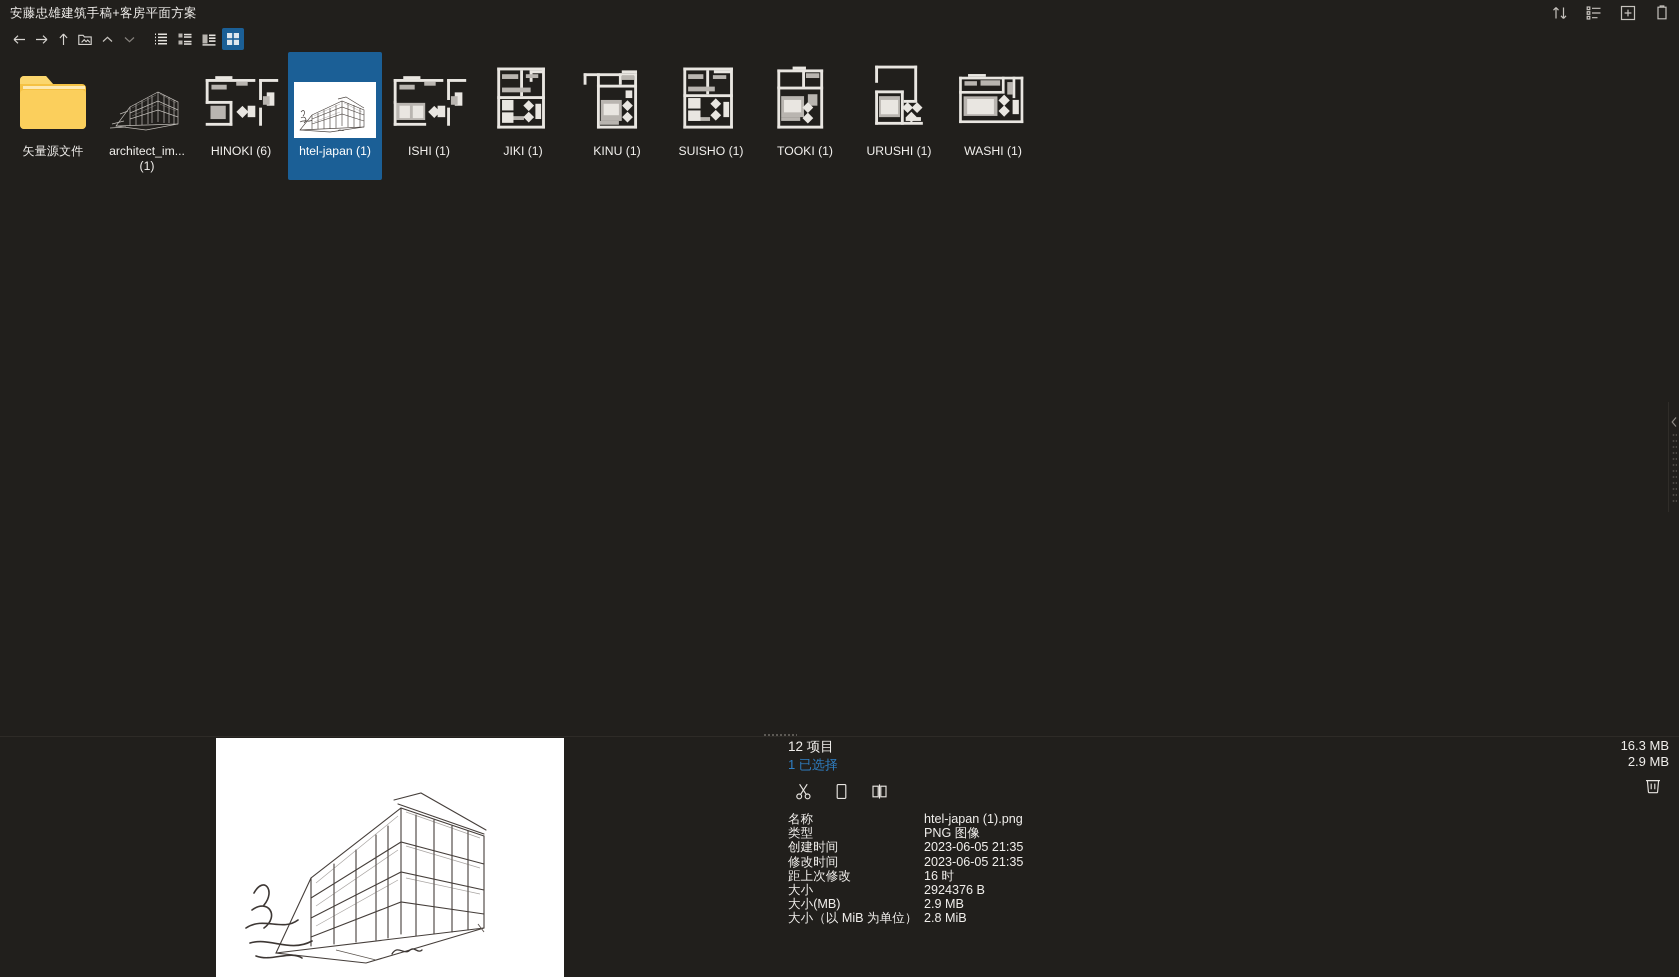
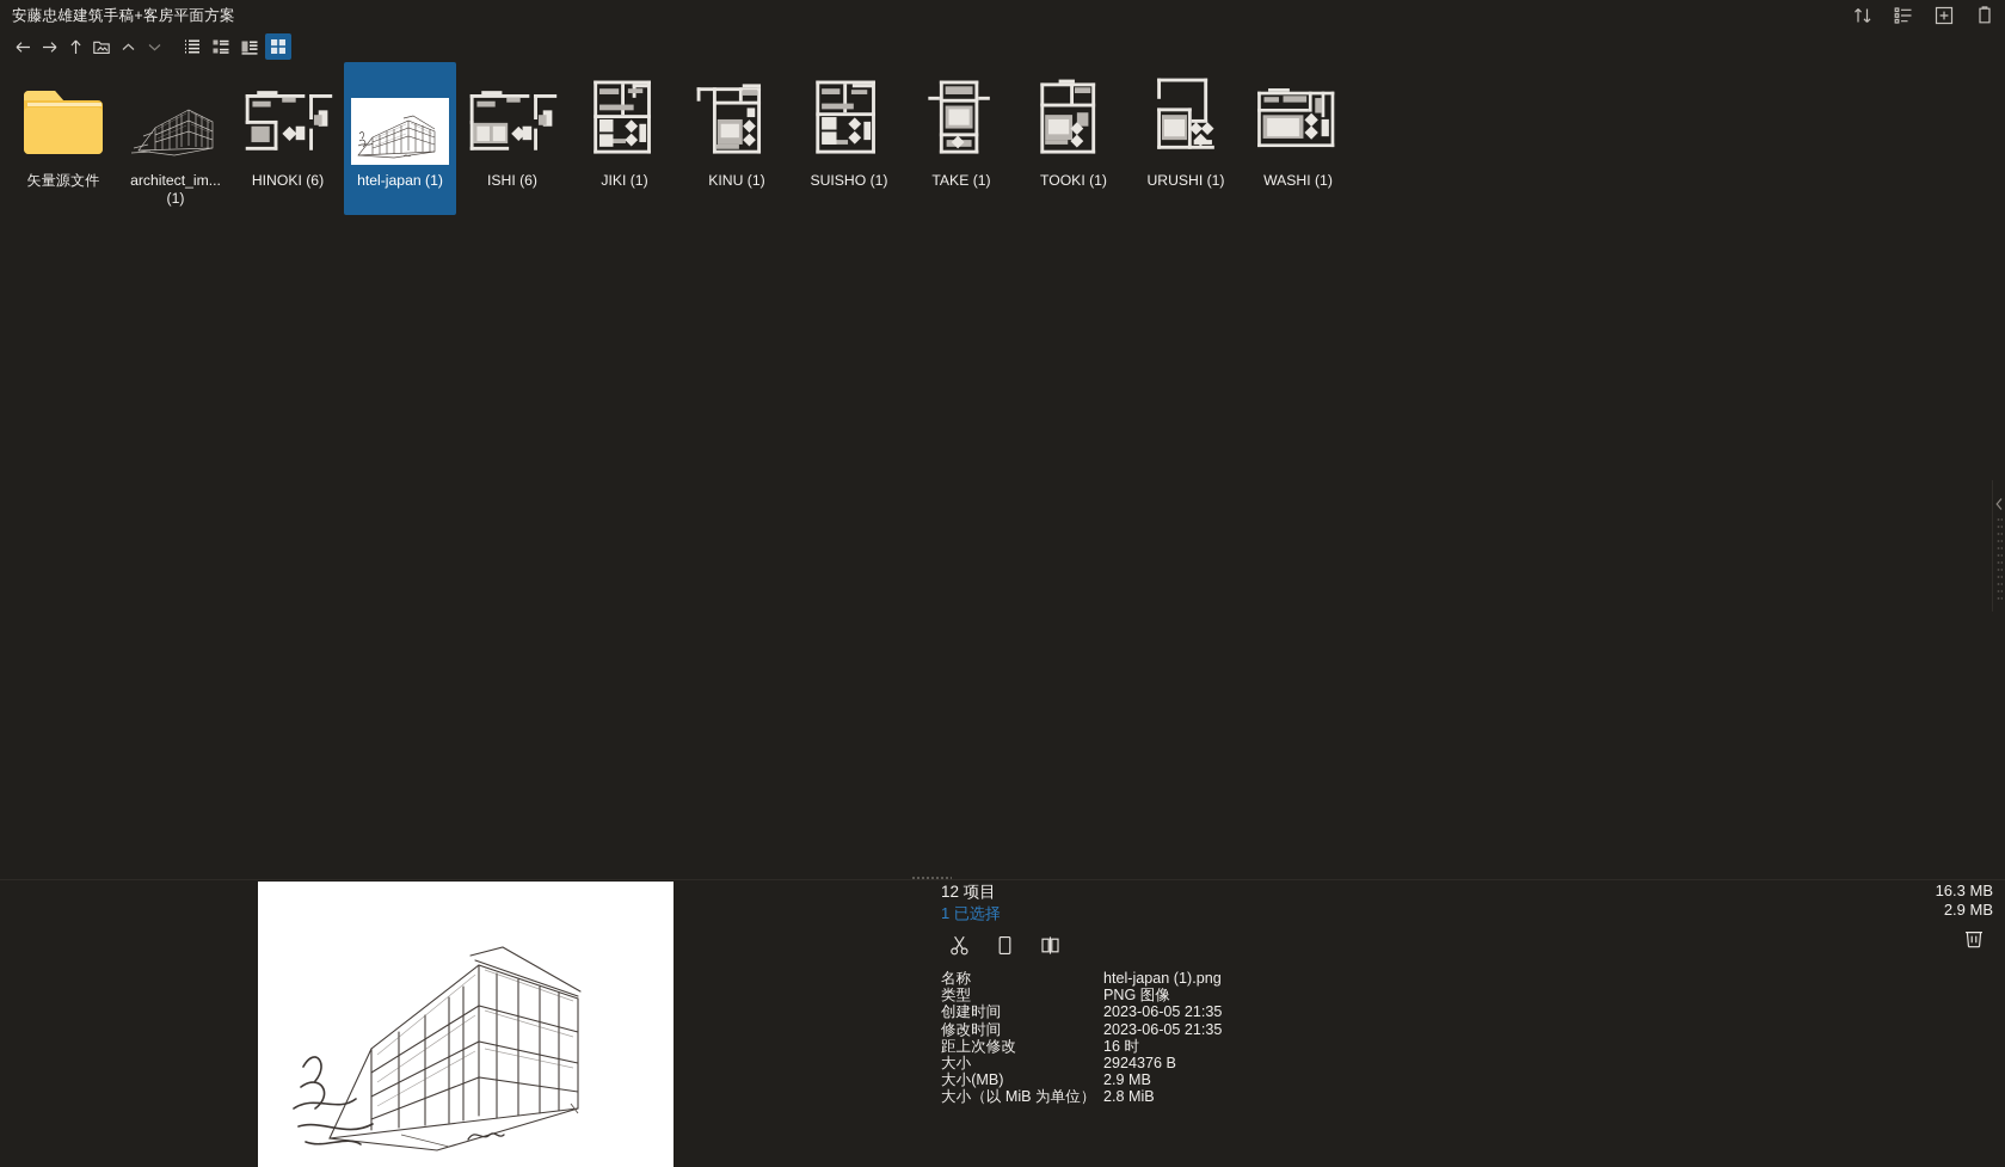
  安藤忠雄建筑手稿+客房平面方案
  矢量源文件
  architect_im...
  (1)
  HINOKI (6)
  htel-japan (1)
- ISHI (1)
+ ISHI (6)
  JIKI (1)
  KINU (1)
  SUISHO (1)
+ TAKE (1)
  TOOKI (1)
  URUSHI (1)
  WASHI (1)
  12 项目
  1 已选择
  名称	htel-japan (1).png
  类型	PNG 图像
  创建时间	2023-06-05 21:35
  修改时间	2023-06-05 21:35
  距上次修改	16 时
  大小	2924376 B
  大小(MB)	2.9 MB
  大小（以 MiB 为单位）	2.8 MiB
  16.3 MB
  2.9 MB
